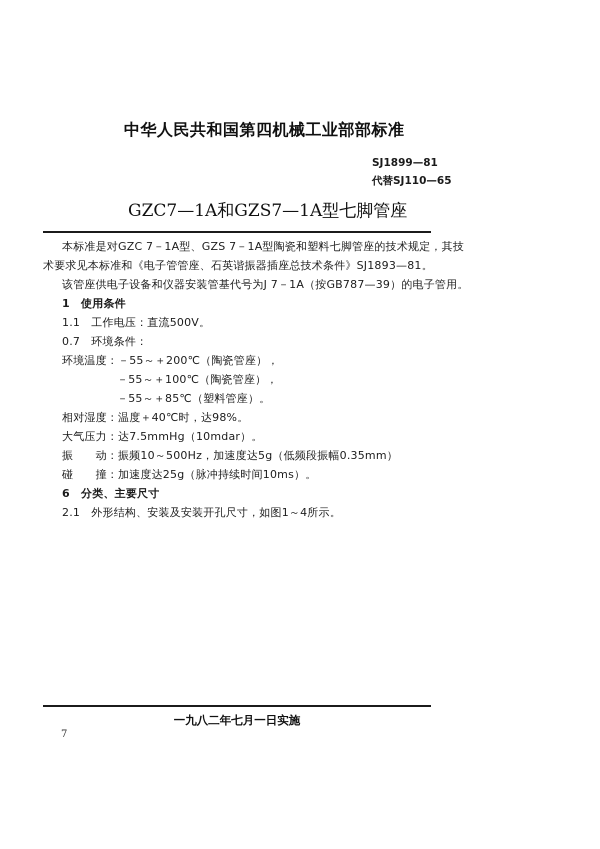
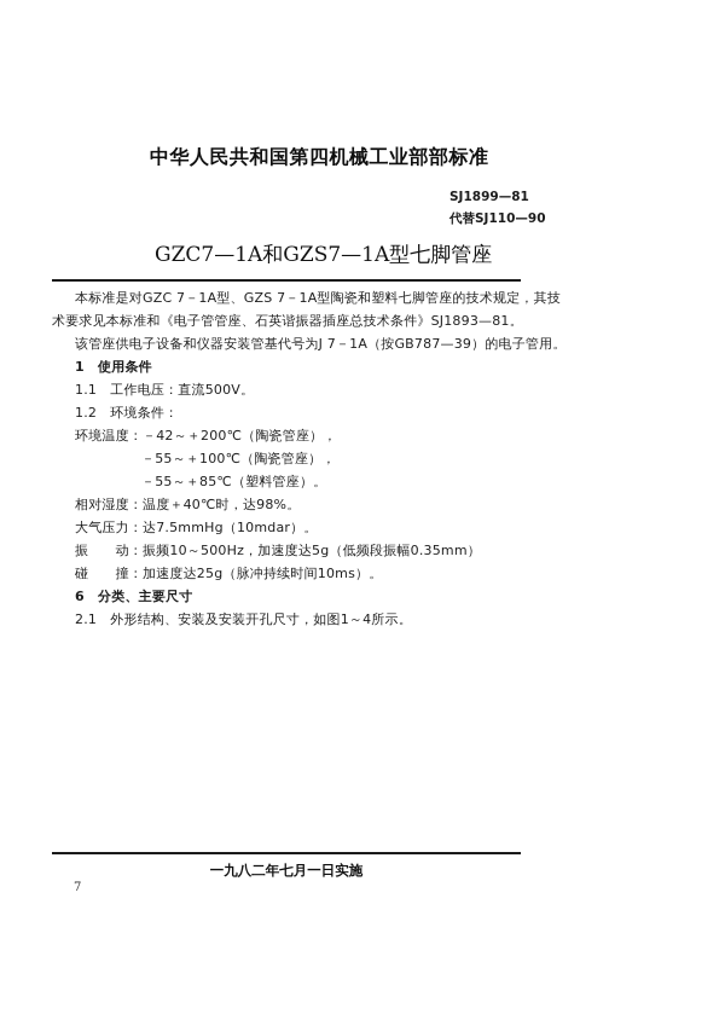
  中华人民共和国第四机械工业部部标准
  SJ1899—81
- 代替SJ110—65
+ 代替SJ110—90
  GZC7—1A和GZS7—1A型七脚管座
  本标准是对GZC 7－1A型、GZS 7－1A型陶瓷和塑料七脚管座的技术规定，其技
  术要求见本标准和《电子管管座、石英谐振器插座总技术条件》SJ1893—81。
  该管座供电子设备和仪器安装管基代号为J 7－1A（按GB787—39）的电子管用。
  1 使用条件
  1.1 工作电压：直流500V。
- 0.7 环境条件：
+ 1.2 环境条件：
- 环境温度：－55～＋200℃（陶瓷管座），
+ 环境温度：－42～＋200℃（陶瓷管座），
  －55～＋100℃（陶瓷管座），
  －55～＋85℃（塑料管座）。
  相对湿度：温度＋40℃时，达98%。
  大气压力：达7.5mmHg（10mdar）。
  振 动：振频10～500Hz，加速度达5g（低频段振幅0.35mm）
  碰 撞：加速度达25g（脉冲持续时间10ms）。
  6 分类、主要尺寸
  2.1 外形结构、安装及安装开孔尺寸，如图1～4所示。
  一九八二年七月一日实施
  7
